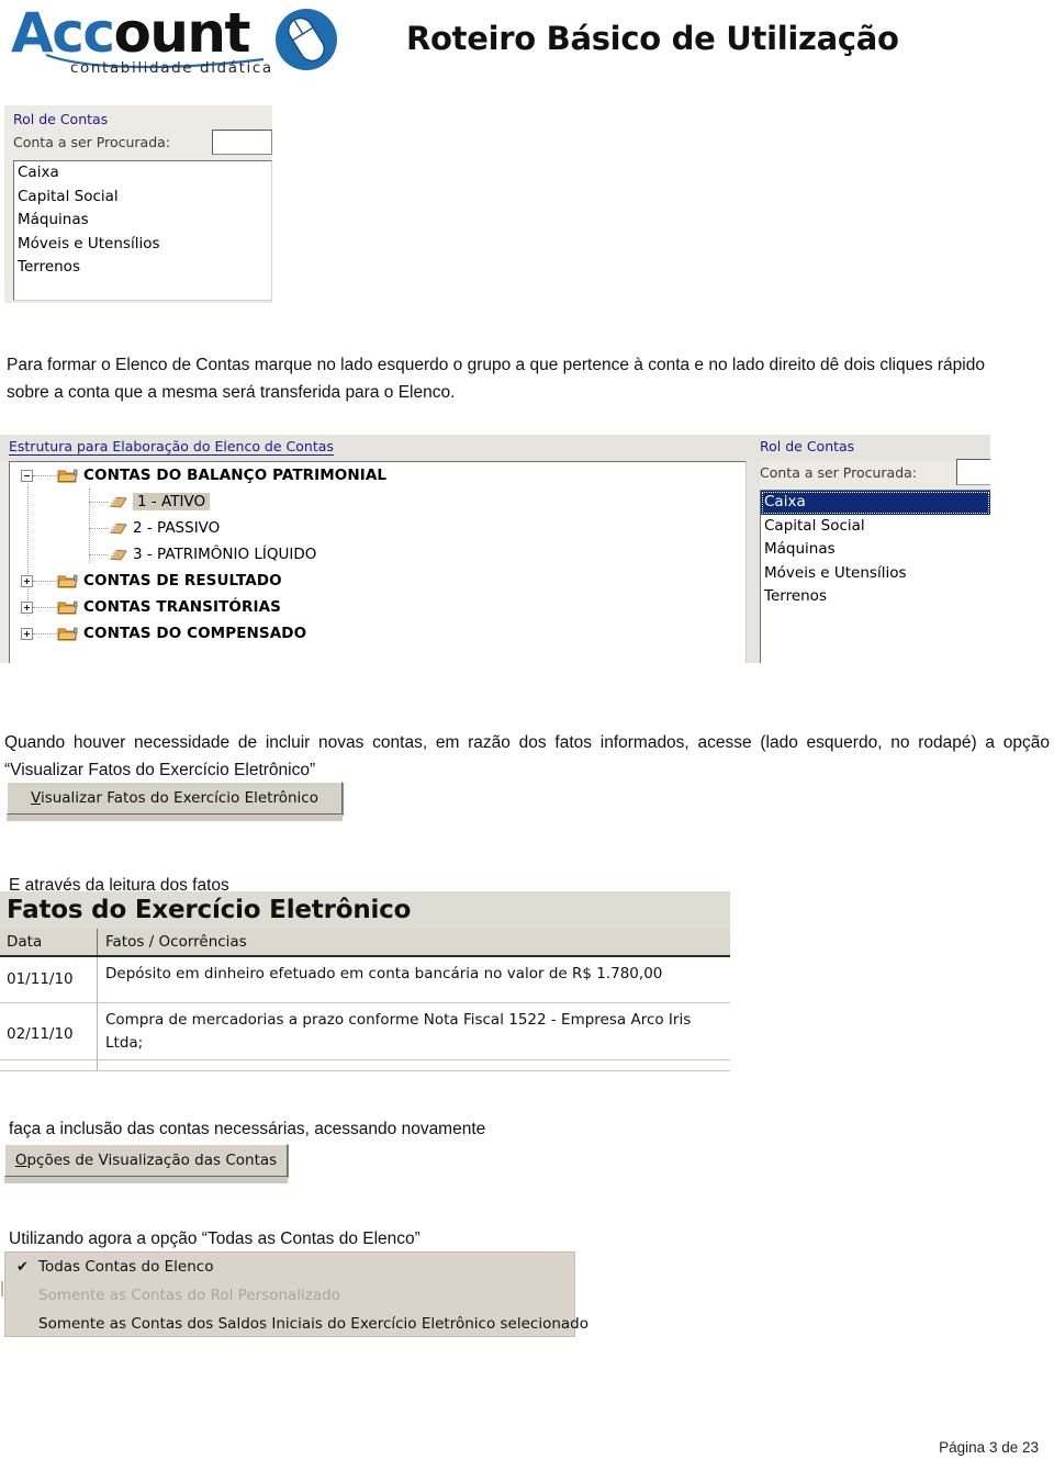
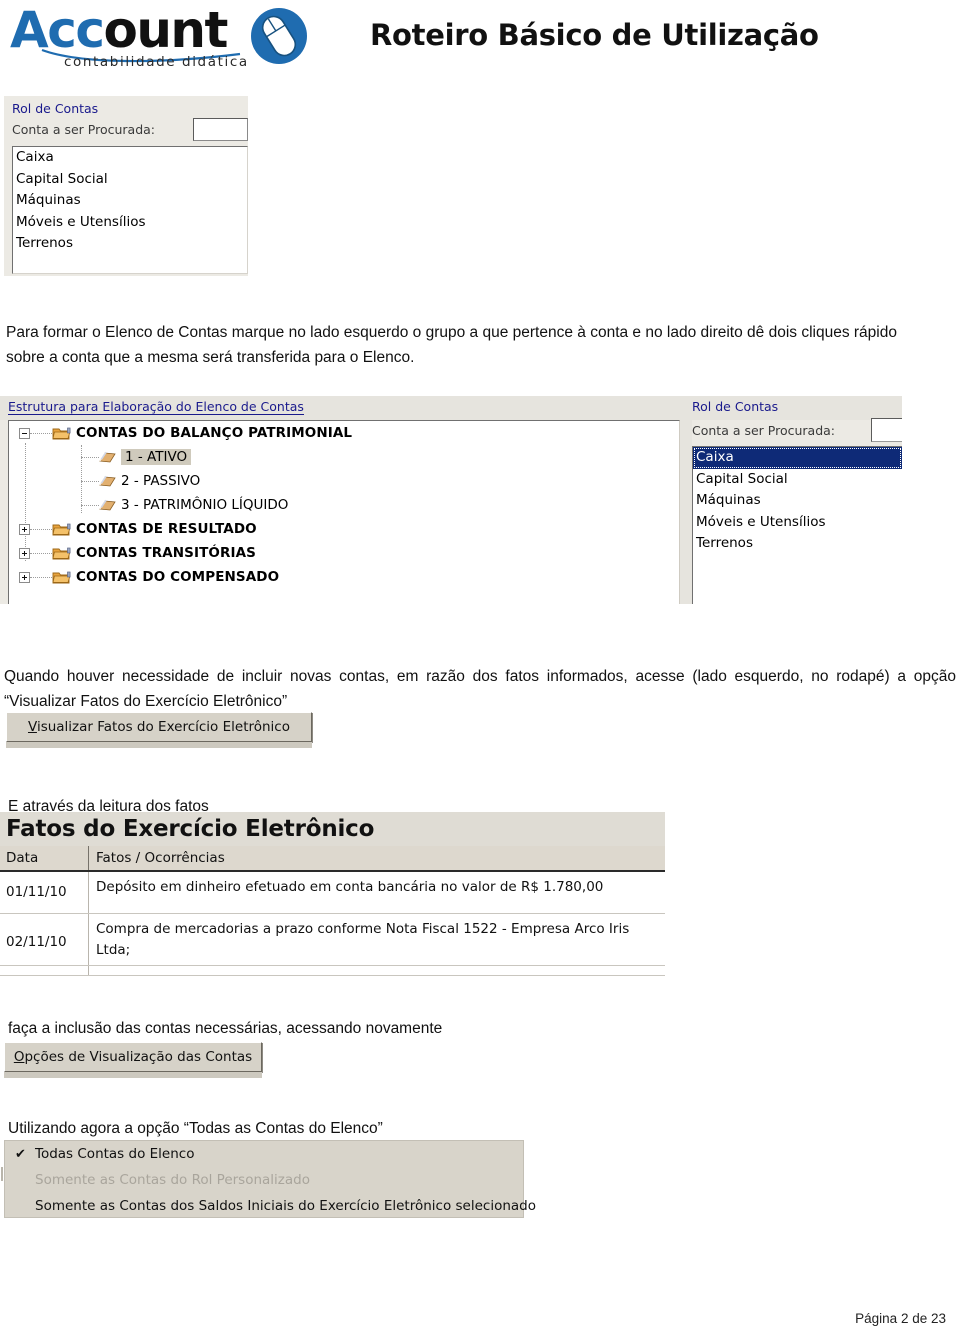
  Account
  contabilidade didática
  Roteiro Básico de Utilização
  Rol de Contas
  Conta a ser Procurada:
  Caixa
  Capital Social
  Máquinas
  Móveis e Utensílios
  Terrenos
  Para formar o Elenco de Contas marque no lado esquerdo o grupo a que pertence à conta e no lado direito dê dois cliques rápido sobre a conta que a mesma será transferida para o Elenco.
  Estrutura para Elaboração do Elenco de Contas
  Rol de Contas
  Conta a ser Procurada:
  CONTAS DO BALANÇO PATRIMONIAL
  1 - ATIVO
  2 - PASSIVO
  3 - PATRIMÔNIO LÍQUIDO
  CONTAS DE RESULTADO
  CONTAS TRANSITÓRIAS
  CONTAS DO COMPENSADO
  Caixa
  Capital Social
  Máquinas
  Móveis e Utensílios
  Terrenos
  Quando houver necessidade de incluir novas contas, em razão dos fatos informados, acesse (lado esquerdo, no rodapé) a opção “Visualizar Fatos do Exercício Eletrônico”
  Visualizar Fatos do Exercício Eletrônico
  E através da leitura dos fatos
  Fatos do Exercício Eletrônico
  Data
  Fatos / Ocorrências
  01/11/10
  Depósito em dinheiro efetuado em conta bancária no valor de R$ 1.780,00
  02/11/10
  Compra de mercadorias a prazo conforme Nota Fiscal 1522 - Empresa Arco Iris Ltda;
  faça a inclusão das contas necessárias, acessando novamente
  Opções de Visualização das Contas
  Utilizando agora a opção “Todas as Contas do Elenco”
  ✔
  Todas Contas do Elenco
  Somente as Contas do Rol Personalizado
  Somente as Contas dos Saldos Iniciais do Exercício Eletrônico selecionado
- Página 3 de 23
+ Página 2 de 23
